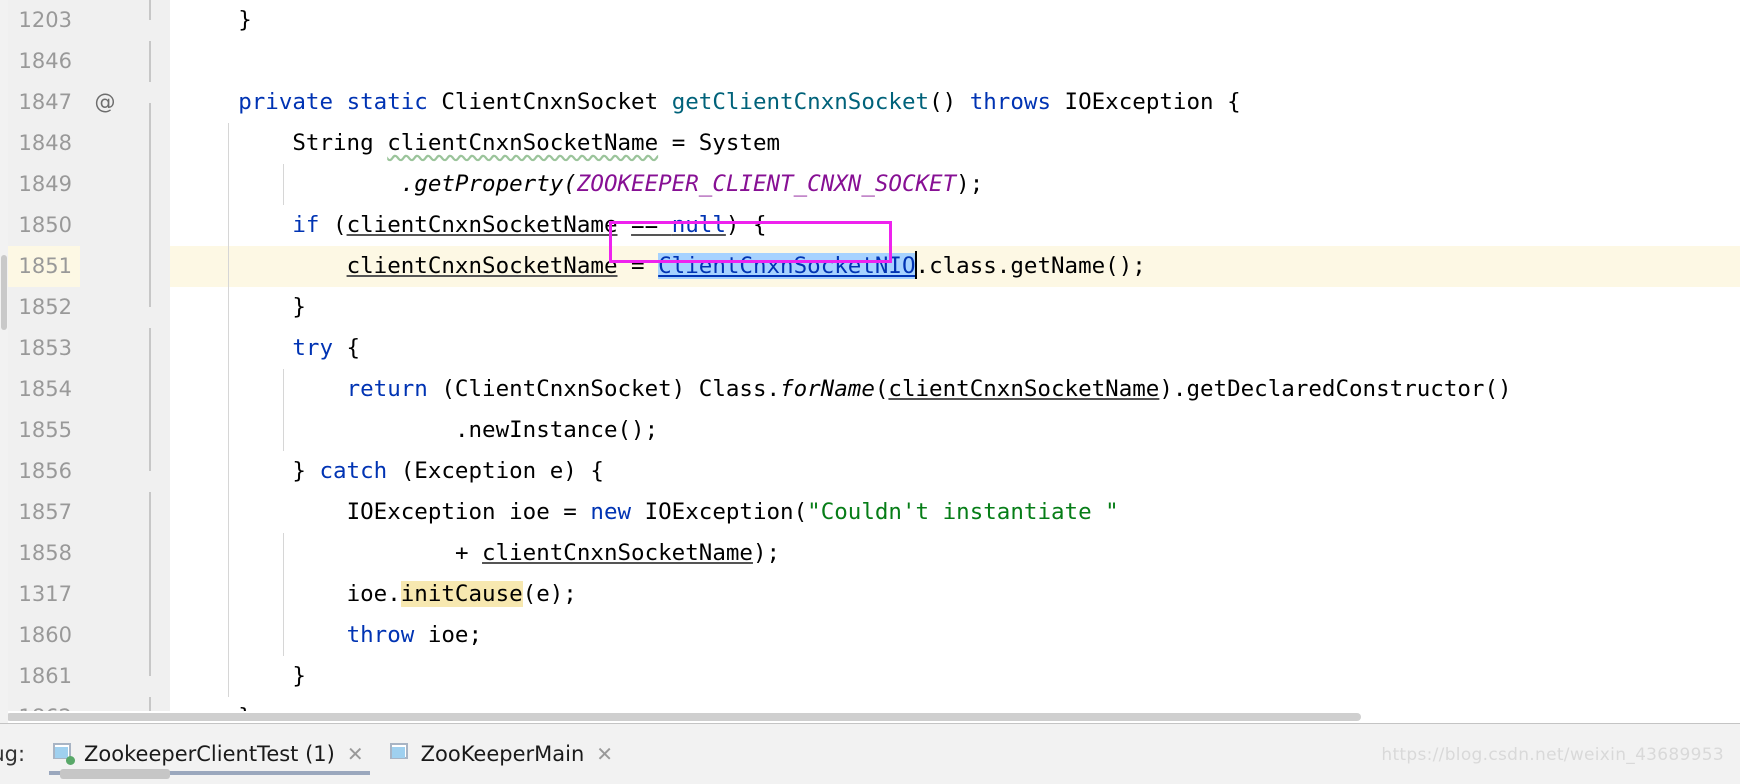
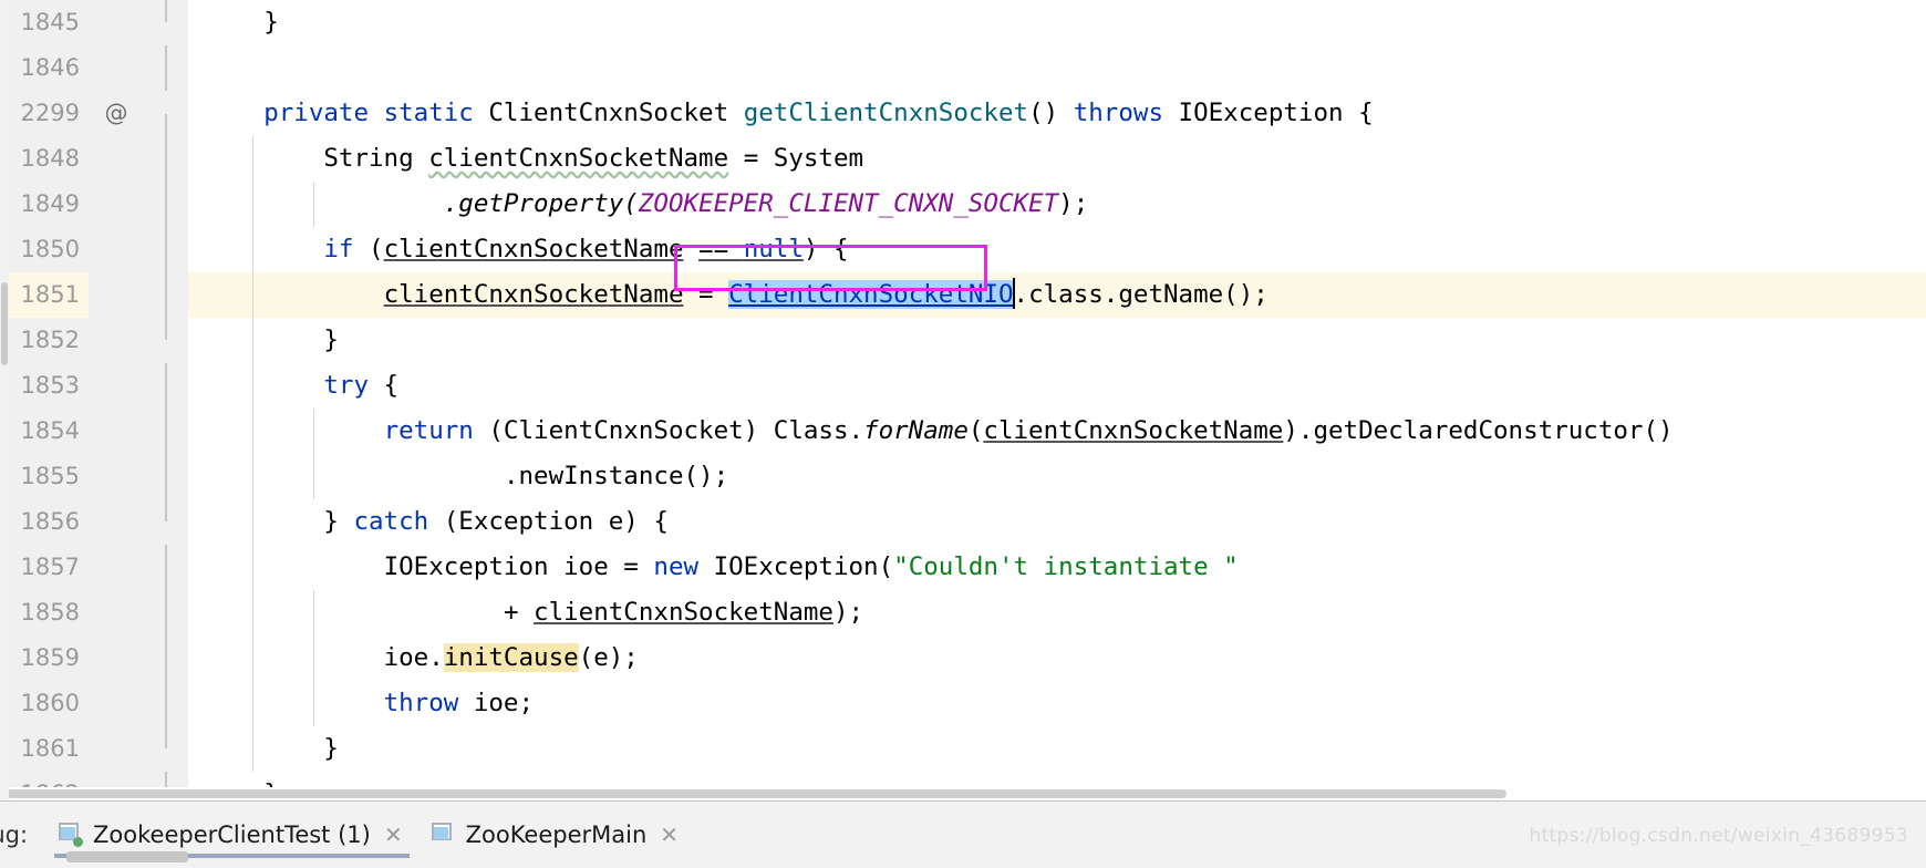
- 1203
+ 1845
  }
  1846
- 1847
+ 2299
  @
  private static ClientCnxnSocket getClientCnxnSocket() throws IOException {
  1848
  String clientCnxnSocketName = System
  1849
  .getProperty(ZOOKEEPER_CLIENT_CNXN_SOCKET);
  1850
  if (clientCnxnSocketName == null) {
  1851
  clientCnxnSocketName = ClientCnxnSocketNIO.class.getName();
  1852
  }
  1853
  try {
  1854
  return (ClientCnxnSocket) Class.forName(clientCnxnSocketName).getDeclaredConstructor()
  1855
  .newInstance();
  1856
  } catch (Exception e) {
  1857
  IOException ioe = new IOException("Couldn't instantiate "
  1858
  + clientCnxnSocketName);
- 1317
+ 1859
  ioe.initCause(e);
  1860
  throw ioe;
  1861
  }
  ZookeeperClientTest (1)
  ✕
  ZooKeeperMain
  ✕
  https://blog.csdn.net/weixin_43689953
